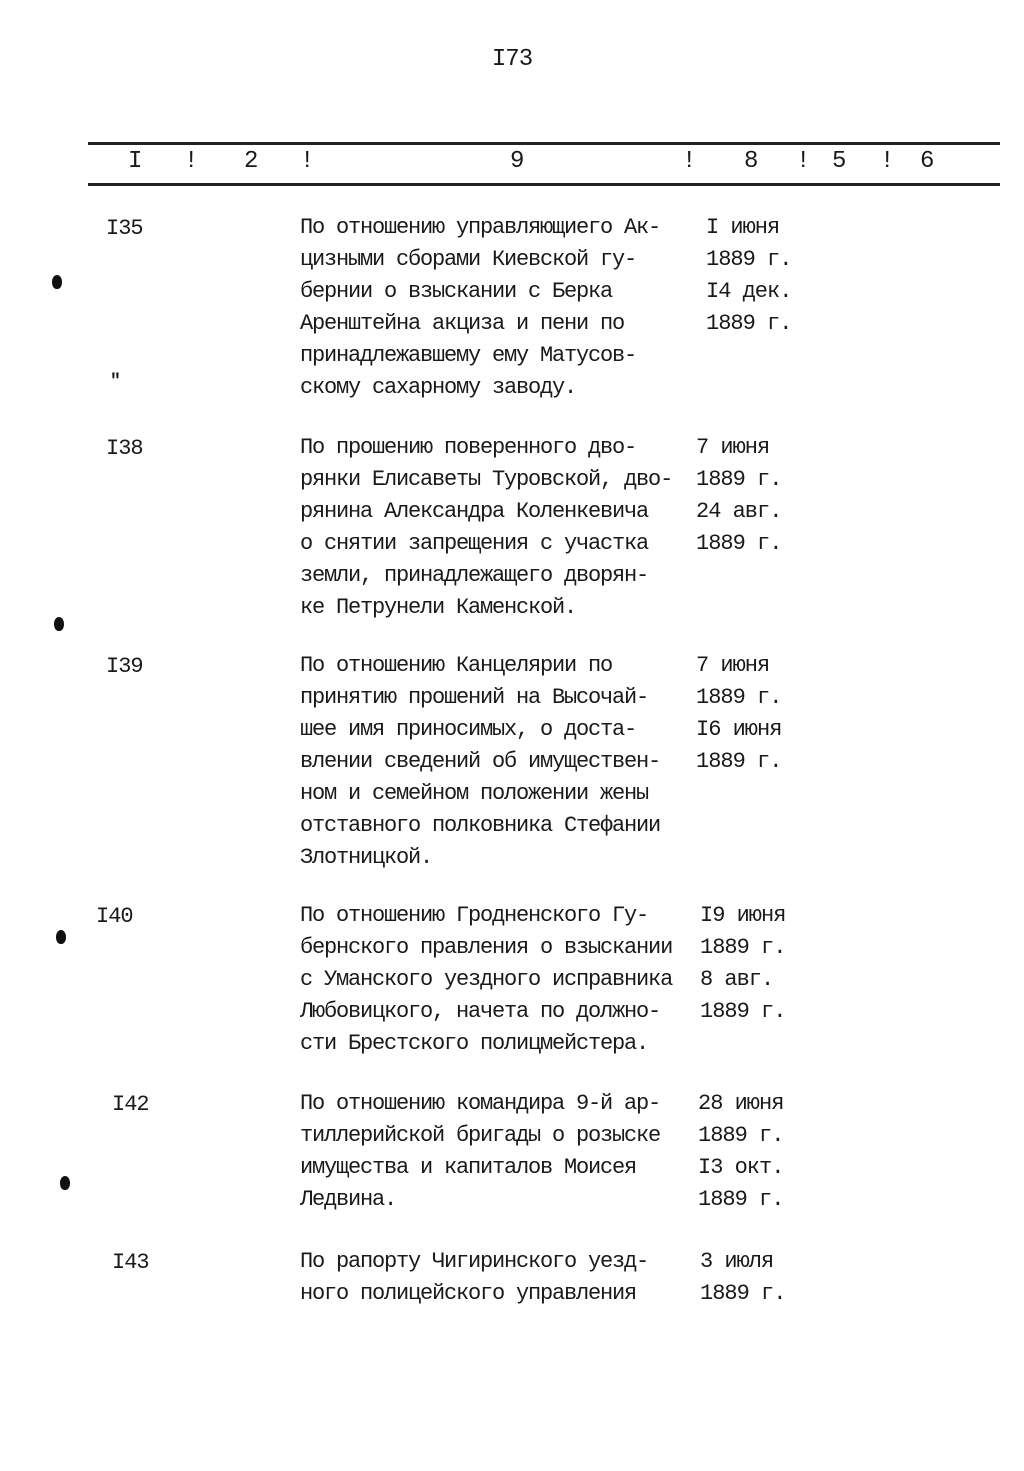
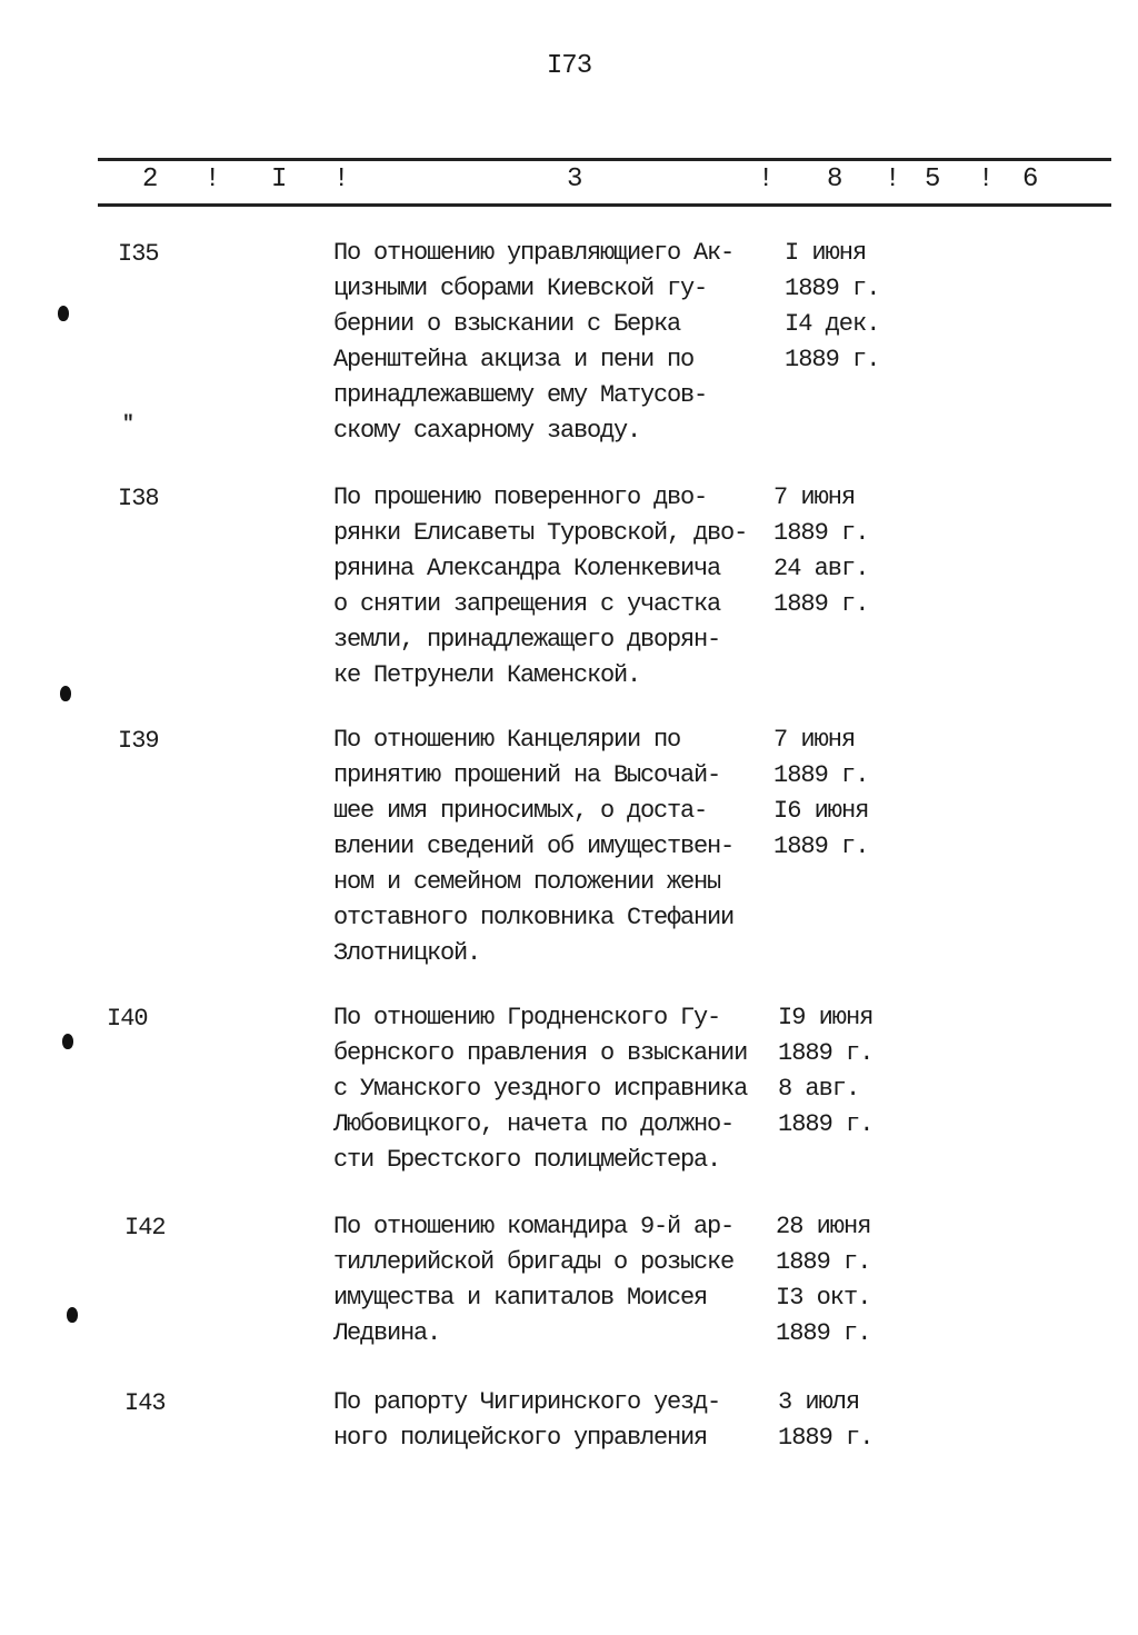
  I73
- I
+ 2
  !
- 2
+ I
  !
- 9
+ 3
  !
  8
  !
  5
  !
  6
  I35
  По отношению управляющиего Ак-
  цизными сборами Киевской гу-
  бернии о взыскании с Берка
  Аренштейна акциза и пени по
  принадлежавшему ему Матусов-
  скому сахарному заводу.
  I июня
  1889 г.
  I4 дек.
  1889 г.
  "
  I38
  По прошению поверенного дво-
  рянки Елисаветы Туровской, дво-
  рянина Александра Коленкевича
  о снятии запрещения с участка
  земли, принадлежащего дворян-
  ке Петрунели Каменской.
  7 июня
  1889 г.
  24 авг.
  1889 г.
  I39
  По отношению Канцелярии по
  принятию прошений на Высочай-
  шее имя приносимых, о доста-
  влении сведений об имуществен-
  ном и семейном положении жены
  отставного полковника Стефании
  Злотницкой.
  7 июня
  1889 г.
  I6 июня
  1889 г.
  I40
  По отношению Гродненского Гу-
  бернского правления о взыскании
  с Уманского уездного исправника
  Любовицкого, начета по должно-
  сти Брестского полицмейстера.
  I9 июня
  1889 г.
  8 авг.
  1889 г.
  I42
  По отношению командира 9-й ар-
  тиллерийской бригады о розыске
  имущества и капиталов Моисея
  Ледвина.
  28 июня
  1889 г.
  I3 окт.
  1889 г.
  I43
  По рапорту Чигиринского уезд-
  ного полицейского управления
  3 июля
  1889 г.
